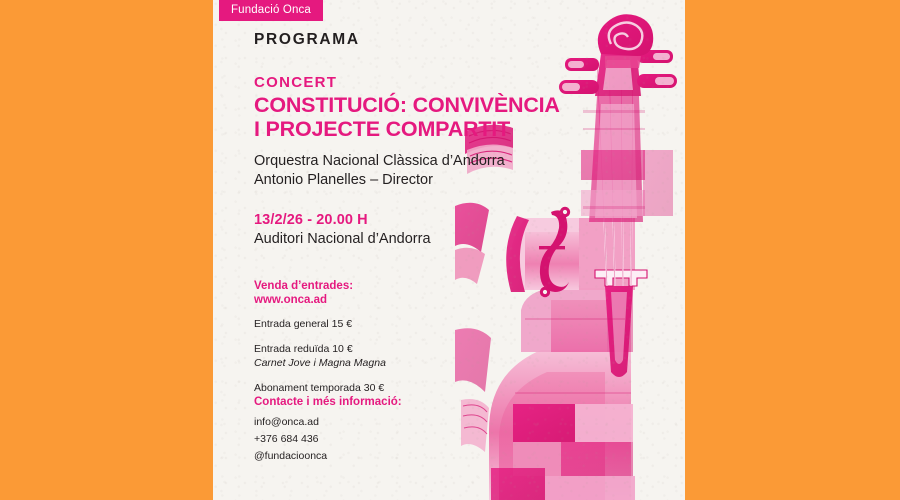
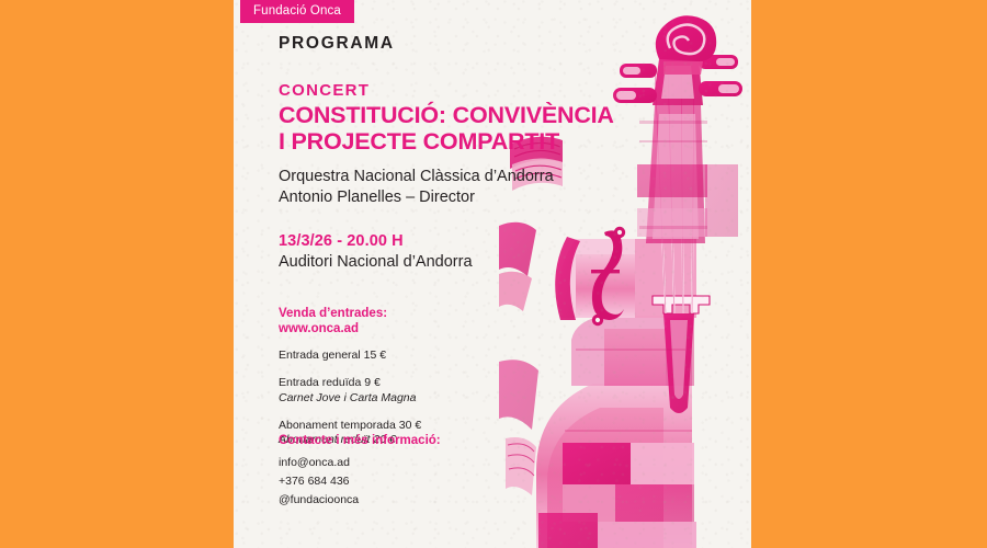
  PROGRAMA
  CONCERT
  CONSTITUCIÓ: CONVIVÈNCIA
  I PROJECTE COMPARTIT
  Orquestra Nacional Clàssica d’Andorra
  Antonio Planelles – Director
- 13/2/26 - 20.00 H
+ 13/3/26 - 20.00 H
  Auditori Nacional d’Andorra
  Venda d’entrades:
  www.onca.ad
  Entrada general 15 €
- Entrada reduïda 10 €
+ Entrada reduïda 9 €
- Carnet Jove i Magna Magna
+ Carnet Jove i Carta Magna
  Abonament temporada 30 €
+ Abonament reduït 20 €
  Contacte i més informació:
  info@onca.ad
  +376 684 436
  @fundacioonca
  Fundació Onca
